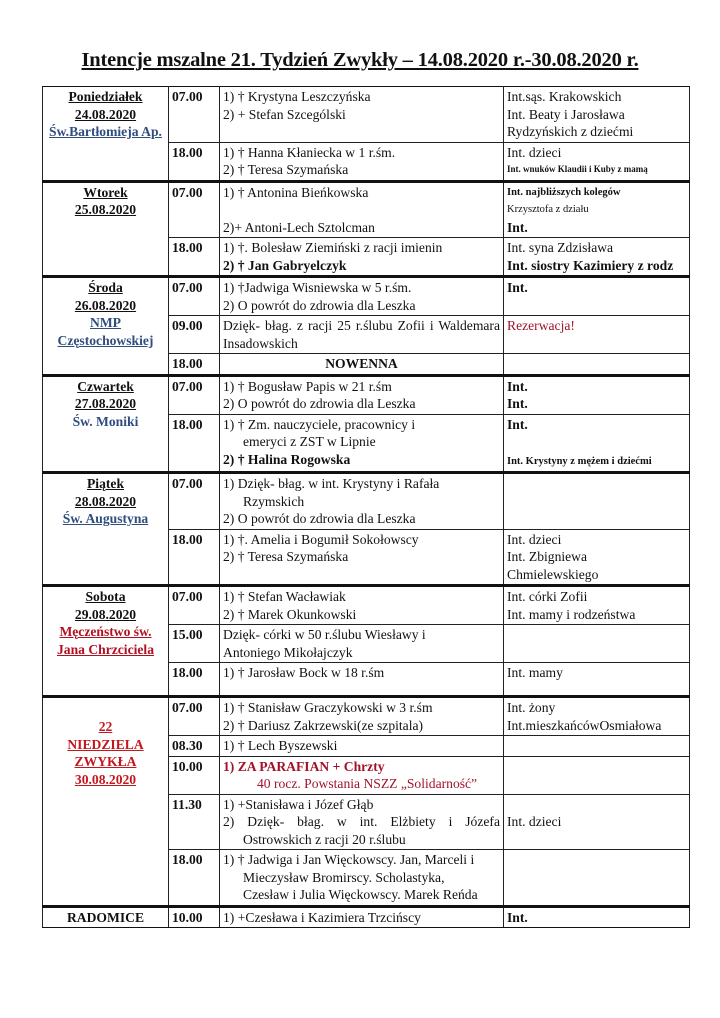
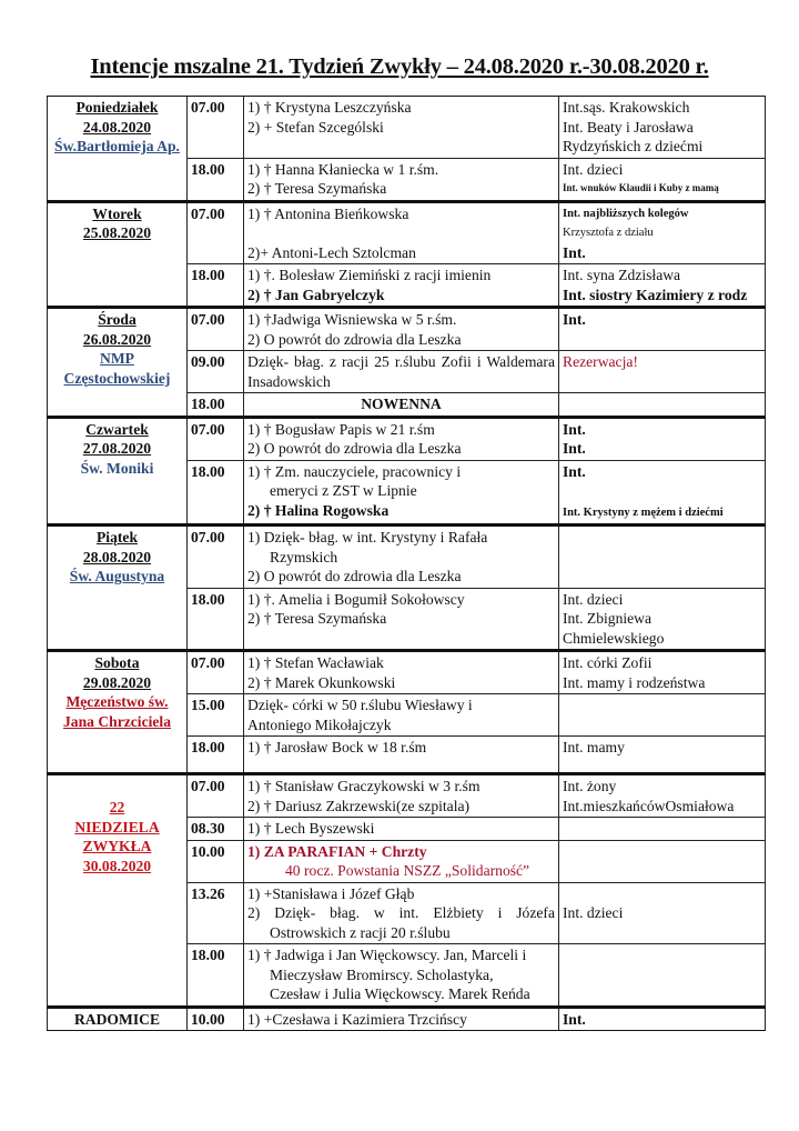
- Intencje mszalne 21. Tydzień Zwykły – 14.08.2020 r.-30.08.2020 r.
+ Intencje mszalne 21. Tydzień Zwykły – 24.08.2020 r.-30.08.2020 r.
  Poniedziałek 24.08.2020 Św.Bartłomieja Ap.	07.00	1) † Krystyna Leszczyńska 2) + Stefan Szcególski	Int.sąs. Krakowskich Int. Beaty i Jarosława Rydzyńskich z dziećmi
  18.00	1) † Hanna Kłaniecka w 1 r.śm. 2) † Teresa Szymańska	Int. dzieci Int. wnuków Klaudii i Kuby z mamą
  Wtorek 25.08.2020	07.00	1) † Antonina Bieńkowska 2)+ Antoni-Lech Sztolcman	Int. najbliższych kolegów Krzysztofa z działu Int.
  18.00	1) †. Bolesław Ziemiński z racji imienin 2) † Jan Gabryelczyk	Int. syna Zdzisława Int. siostry Kazimiery z rodz
  Środa 26.08.2020 NMP Częstochowskiej	07.00	1) †Jadwiga Wisniewska w 5 r.śm. 2) O powrót do zdrowia dla Leszka	Int.
  09.00	Dzięk- błag. z racji 25 r.ślubu Zofii i Waldemara Insadowskich	Rezerwacja!
  18.00	NOWENNA
  Czwartek 27.08.2020 Św. Moniki	07.00	1) † Bogusław Papis w 21 r.śm 2) O powrót do zdrowia dla Leszka	Int. Int.
  18.00	1) † Zm. nauczyciele, pracownicy i emeryci z ZST w Lipnie 2) † Halina Rogowska	Int. Int. Krystyny z mężem i dziećmi
  Piątek 28.08.2020 Św. Augustyna	07.00	1) Dzięk- błag. w int. Krystyny i Rafała Rzymskich 2) O powrót do zdrowia dla Leszka
  18.00	1) †. Amelia i Bogumił Sokołowscy 2) † Teresa Szymańska	Int. dzieci Int. Zbigniewa Chmielewskiego
  Sobota 29.08.2020 Męczeństwo św. Jana Chrzciciela	07.00	1) † Stefan Wacławiak 2) † Marek Okunkowski	Int. córki Zofii Int. mamy i rodzeństwa
  15.00	Dzięk- córki w 50 r.ślubu Wiesławy i Antoniego Mikołajczyk
  18.00	1) † Jarosław Bock w 18 r.śm	Int. mamy
  22 NIEDZIELA ZWYKŁA 30.08.2020	07.00	1) † Stanisław Graczykowski w 3 r.śm 2) † Dariusz Zakrzewski(ze szpitala)	Int. żony Int.mieszkańcówOsmiałowa
  08.30	1) † Lech Byszewski
  10.00	1) ZA PARAFIAN + Chrzty 40 rocz. Powstania NSZZ „Solidarność”
- 11.30	1) +Stanisława i Józef Głąb 2) Dzięk- błag. w int. Elżbiety i Józefa Ostrowskich z racji 20 r.ślubu	Int. dzieci
+ 13.26	1) +Stanisława i Józef Głąb 2) Dzięk- błag. w int. Elżbiety i Józefa Ostrowskich z racji 20 r.ślubu	Int. dzieci
  18.00	1) † Jadwiga i Jan Więckowscy. Jan, Marceli i Mieczysław Bromirscy. Scholastyka, Czesław i Julia Więckowscy. Marek Reńda
  RADOMICE	10.00	1) +Czesława i Kazimiera Trzcińscy	Int.
